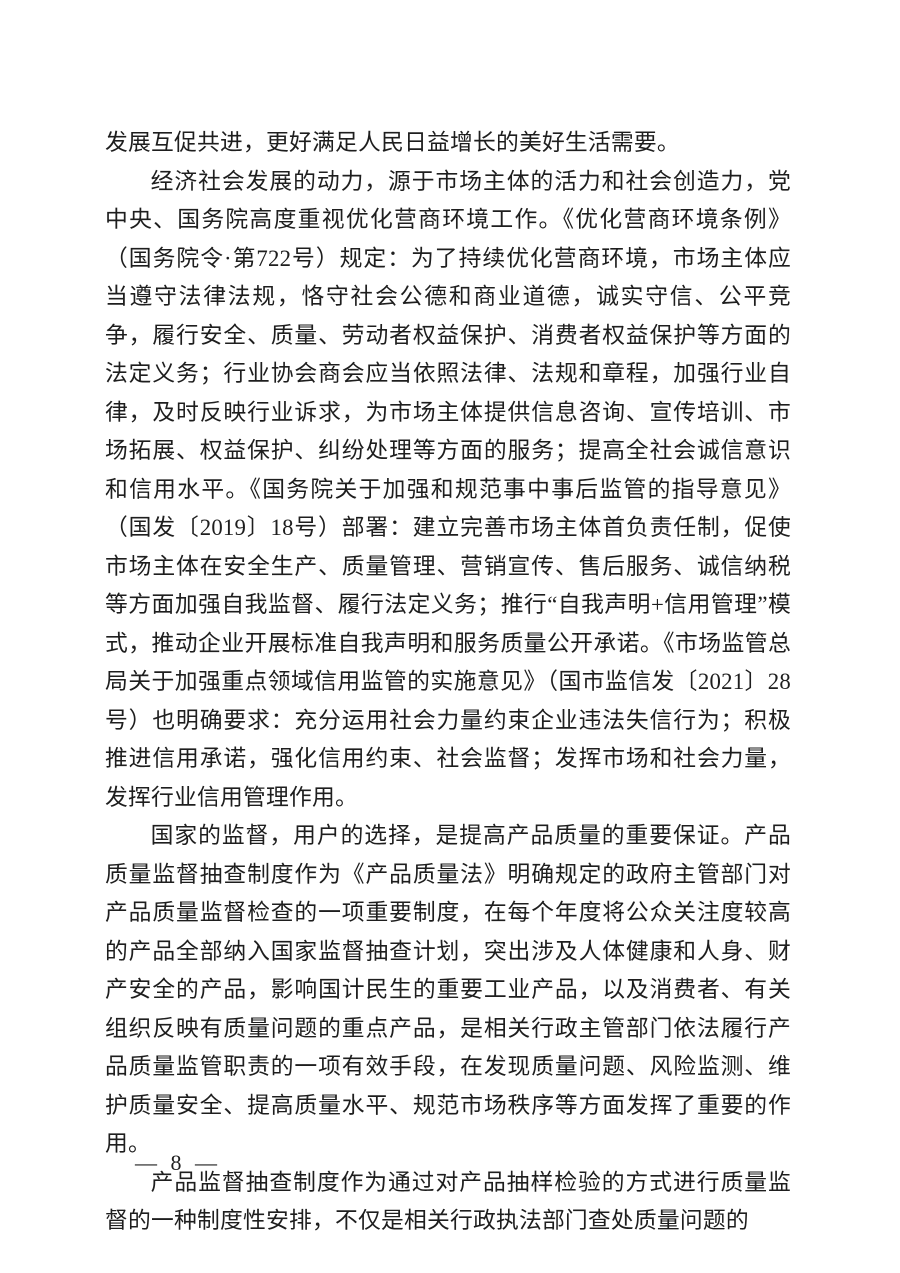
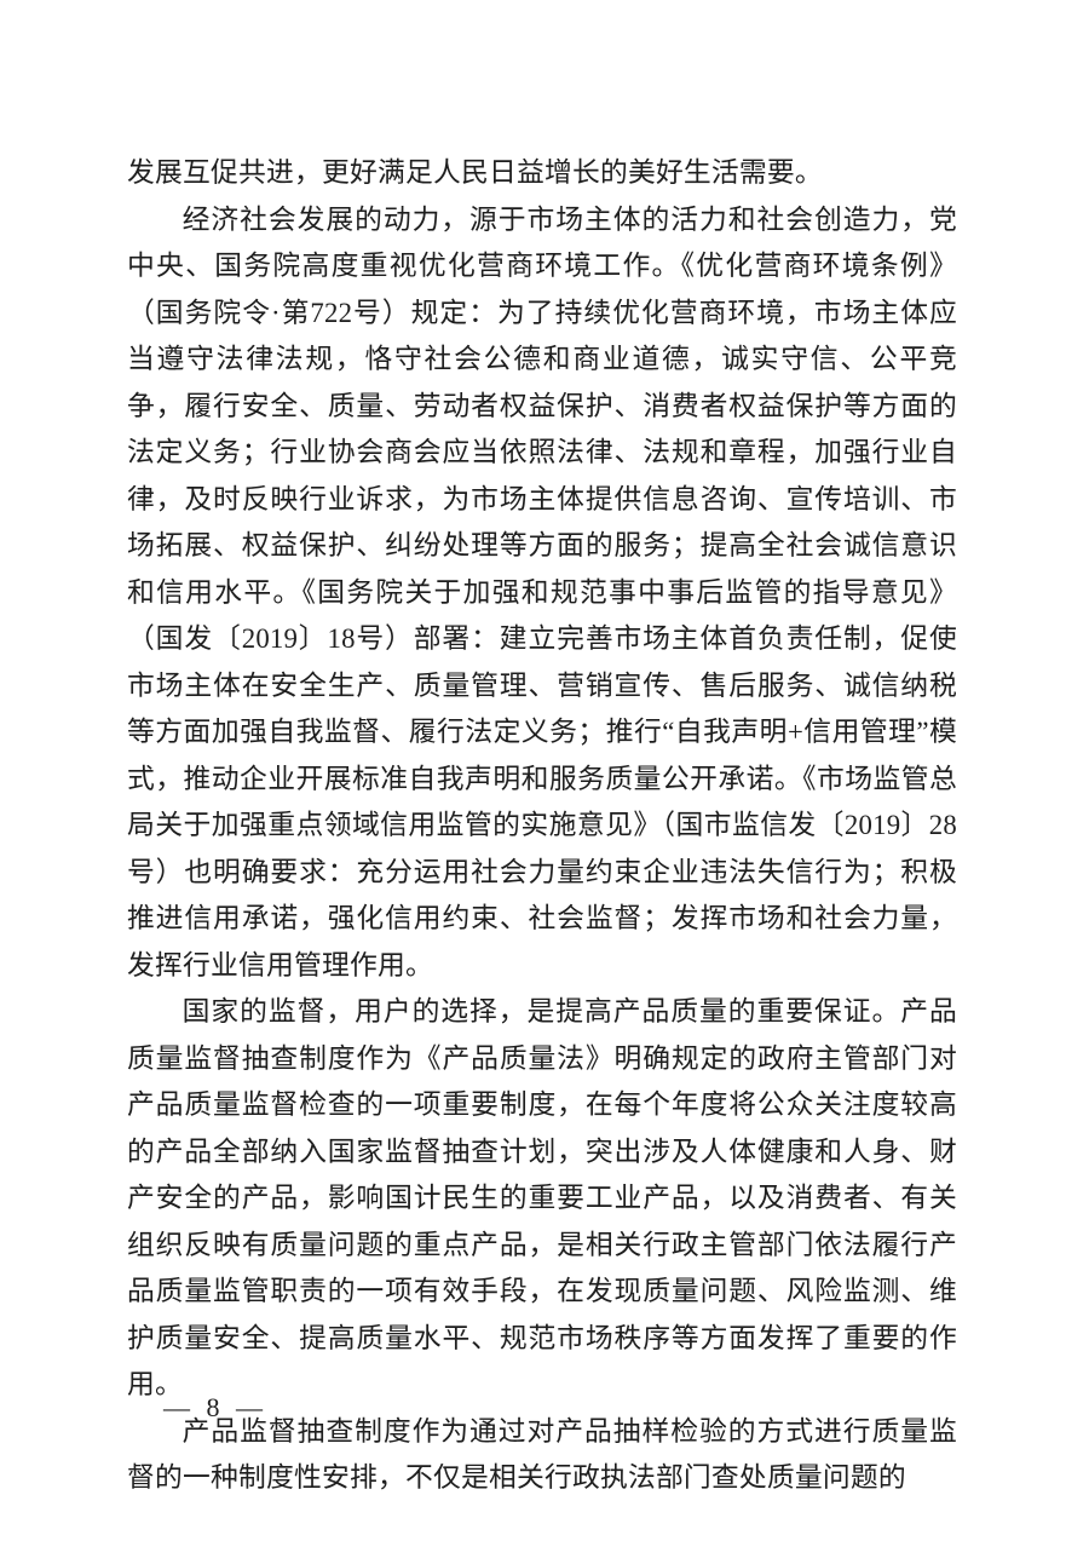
  发展互促共进，更好满足人民日益增长的美好生活需要。
- 经济社会发展的动力，源于市场主体的活力和社会创造力，党中央、国务院高度重视优化营商环境工作。《优化营商环境条例》（国务院令·第722号）规定：为了持续优化营商环境，市场主体应当遵守法律法规，恪守社会公德和商业道德，诚实守信、公平竞争，履行安全、质量、劳动者权益保护、消费者权益保护等方面的法定义务；行业协会商会应当依照法律、法规和章程，加强行业自律，及时反映行业诉求，为市场主体提供信息咨询、宣传培训、市场拓展、权益保护、纠纷处理等方面的服务；提高全社会诚信意识和信用水平。《国务院关于加强和规范事中事后监管的指导意见》（国发〔2019〕18号）部署：建立完善市场主体首负责任制，促使市场主体在安全生产、质量管理、营销宣传、售后服务、诚信纳税等方面加强自我监督、履行法定义务；推行“自我声明+信用管理”模式，推动企业开展标准自我声明和服务质量公开承诺。《市场监管总局关于加强重点领域信用监管的实施意见》（国市监信发〔2021〕28号）也明确要求：充分运用社会力量约束企业违法失信行为；积极推进信用承诺，强化信用约束、社会监督；发挥市场和社会力量，发挥行业信用管理作用。
+ 经济社会发展的动力，源于市场主体的活力和社会创造力，党中央、国务院高度重视优化营商环境工作。《优化营商环境条例》（国务院令·第722号）规定：为了持续优化营商环境，市场主体应当遵守法律法规，恪守社会公德和商业道德，诚实守信、公平竞争，履行安全、质量、劳动者权益保护、消费者权益保护等方面的法定义务；行业协会商会应当依照法律、法规和章程，加强行业自律，及时反映行业诉求，为市场主体提供信息咨询、宣传培训、市场拓展、权益保护、纠纷处理等方面的服务；提高全社会诚信意识和信用水平。《国务院关于加强和规范事中事后监管的指导意见》（国发〔2019〕18号）部署：建立完善市场主体首负责任制，促使市场主体在安全生产、质量管理、营销宣传、售后服务、诚信纳税等方面加强自我监督、履行法定义务；推行“自我声明+信用管理”模式，推动企业开展标准自我声明和服务质量公开承诺。《市场监管总局关于加强重点领域信用监管的实施意见》（国市监信发〔2019〕28号）也明确要求：充分运用社会力量约束企业违法失信行为；积极推进信用承诺，强化信用约束、社会监督；发挥市场和社会力量，发挥行业信用管理作用。
  国家的监督，用户的选择，是提高产品质量的重要保证。产品质量监督抽查制度作为《产品质量法》明确规定的政府主管部门对产品质量监督检查的一项重要制度，在每个年度将公众关注度较高的产品全部纳入国家监督抽查计划，突出涉及人体健康和人身、财产安全的产品，影响国计民生的重要工业产品，以及消费者、有关组织反映有质量问题的重点产品，是相关行政主管部门依法履行产品质量监管职责的一项有效手段，在发现质量问题、风险监测、维护质量安全、提高质量水平、规范市场秩序等方面发挥了重要的作用。
  产品监督抽查制度作为通过对产品抽样检验的方式进行质量监督的一种制度性安排，不仅是相关行政执法部门查处质量问题的
  — 8 —
